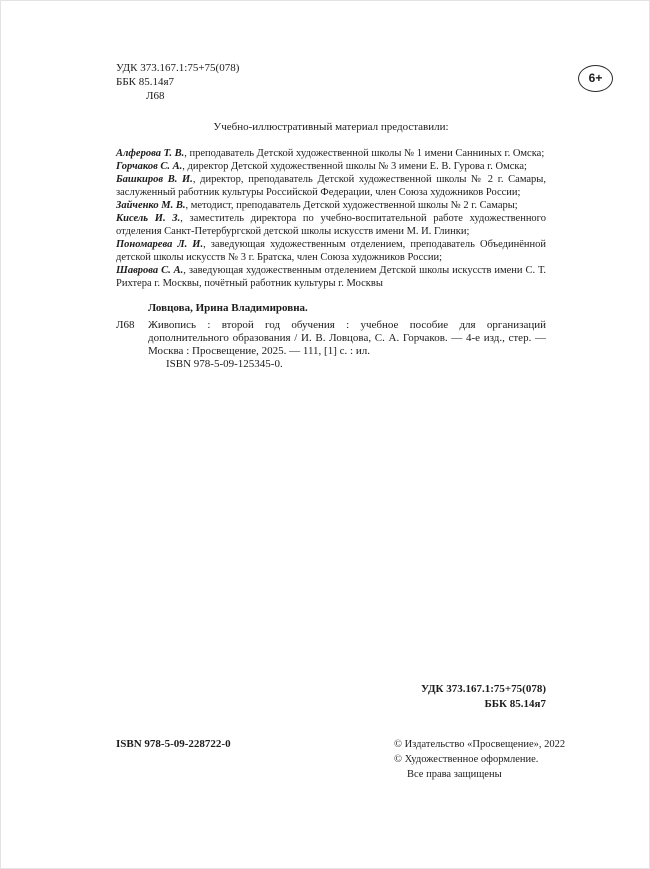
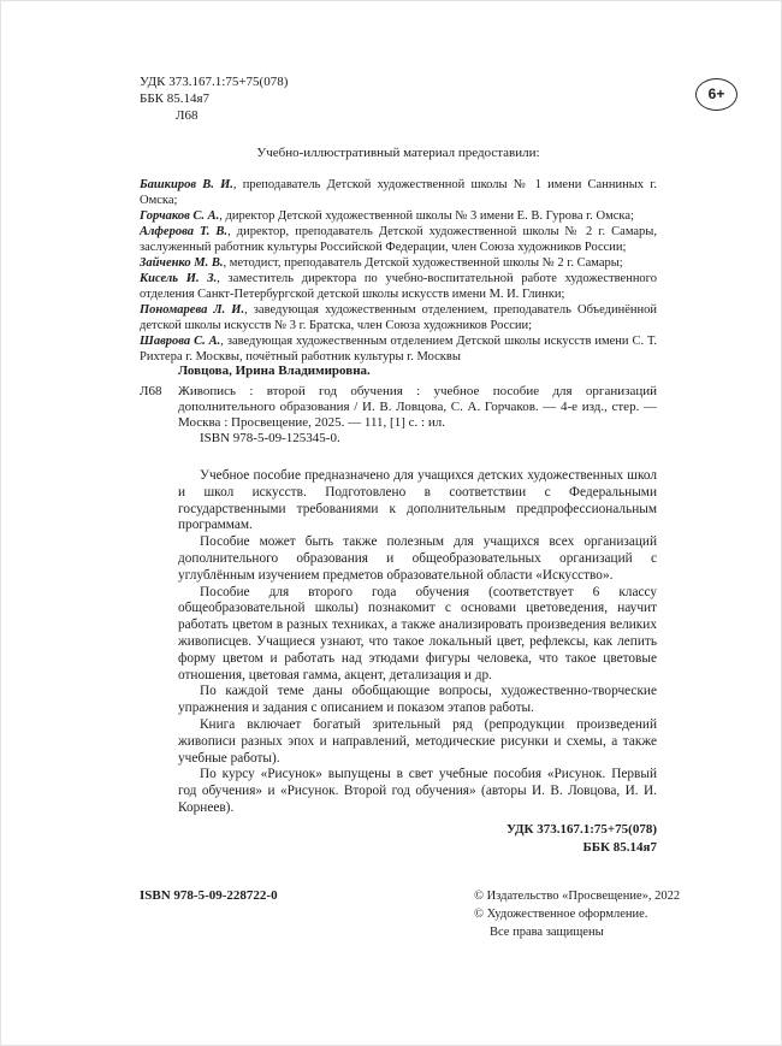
  УДК 373.167.1:75+75(078)
  ББК 85.14я7
  Л68
  6+
  Учебно-иллюстративный материал предоставили:
- Алферова Т. В., преподаватель Детской художественной школы № 1 имени Санниных г. Омска;
+ Башкиров В. И., преподаватель Детской художественной школы № 1 имени Санниных г. Омска;
  Горчаков С. А., директор Детской художественной школы № 3 имени Е. В. Гурова г. Омска;
- Башкиров В. И., директор, преподаватель Детской художественной школы № 2 г. Самары, заслуженный работник культуры Российской Федерации, член Союза художников России;
+ Алферова Т. В., директор, преподаватель Детской художественной школы № 2 г. Самары, заслуженный работник культуры Российской Федерации, член Союза художников России;
  Зайченко М. В., методист, преподаватель Детской художественной школы № 2 г. Самары;
  Кисель И. З., заместитель директора по учебно-воспитательной работе художественного отделения Санкт-Петербургской детской школы искусств имени М. И. Глинки;
  Пономарева Л. И., заведующая художественным отделением, преподаватель Объединённой детской школы искусств № 3 г. Братска, член Союза художников России;
  Шаврова С. А., заведующая художественным отделением Детской школы искусств имени С. Т. Рихтера г. Москвы, почётный работник культуры г. Москвы
  Ловцова, Ирина Владимировна.
  Л68
  Живопись : второй год обучения : учебное пособие для организаций дополнительного образования / И. В. Ловцова, С. А. Горчаков. — 4-е изд., стер. — Москва : Просвещение, 2025. — 111, [1] с. : ил.
  ISBN 978-5-09-125345-0.
+ Учебное пособие предназначено для учащихся детских художественных школ и школ искусств. Подготовлено в соответствии с Федеральными государственными требованиями к дополнительным предпрофессиональным программам.
+ Пособие может быть также полезным для учащихся всех организаций дополнительного образования и общеобразовательных организаций с углублённым изучением предметов образовательной области «Искусство».
+ Пособие для второго года обучения (соответствует 6 классу общеобразовательной школы) познакомит с основами цветоведения, научит работать цветом в разных техниках, а также анализировать произведения великих живописцев. Учащиеся узнают, что такое локальный цвет, рефлексы, как лепить форму цветом и работать над этюдами фигуры человека, что такое цветовые отношения, цветовая гамма, акцент, детализация и др.
+ По каждой теме даны обобщающие вопросы, художественно-творческие упражнения и задания с описанием и показом этапов работы.
+ Книга включает богатый зрительный ряд (репродукции произведений живописи разных эпох и направлений, методические рисунки и схемы, а также учебные работы).
+ По курсу «Рисунок» выпущены в свет учебные пособия «Рисунок. Первый год обучения» и «Рисунок. Второй год обучения» (авторы И. В. Ловцова, И. И. Корнеев).
  УДК 373.167.1:75+75(078)
  ББК 85.14я7
  ISBN 978-5-09-228722-0
  © Издательство «Просвещение», 2022
  © Художественное оформление.
  Все права защищены
